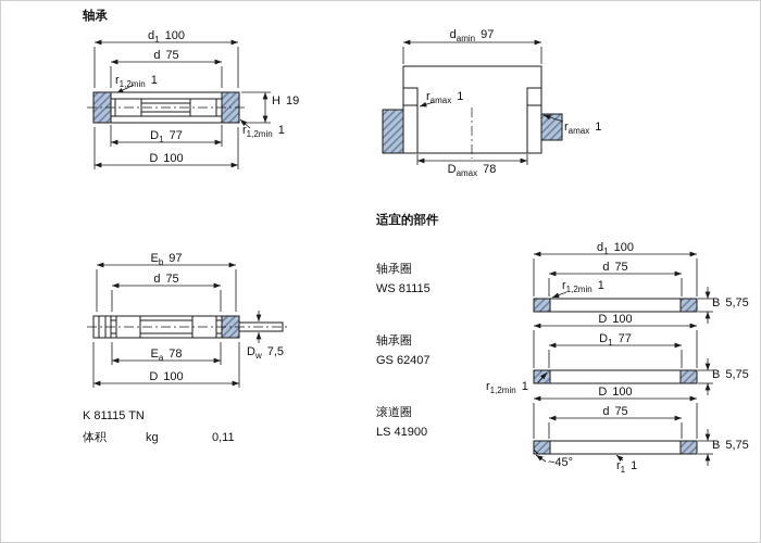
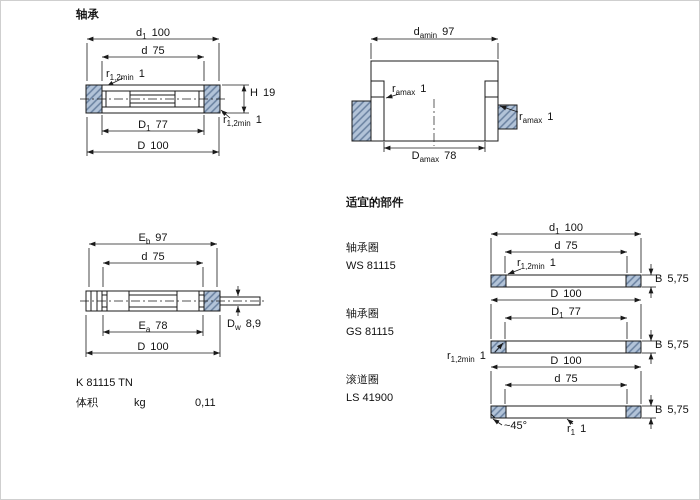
  轴承
  d1 100
  d 75
  r1,2min 1
  H 19
  r1,2min 1
  D1 77
  D 100
  damin 97
  ramax 1
  ramax 1
  Damax 78
  Eb 97
  d 75
- Dw 7,5
+ Dw 8,9
  Ea 78
  D 100
  K 81115 TN
  体积
  kg
  0,11
  适宜的部件
  轴承圈
  WS 81115
  d1 100
  d 75
  r1,2min 1
  B 5,75
  轴承圈
- GS 62407
+ GS 81115
  D 100
  D1 77
  r1,2min 1
  B 5,75
  滚道圈
  LS 41900
  D 100
  d 75
  ~45°
  r1 1
  B 5,75
